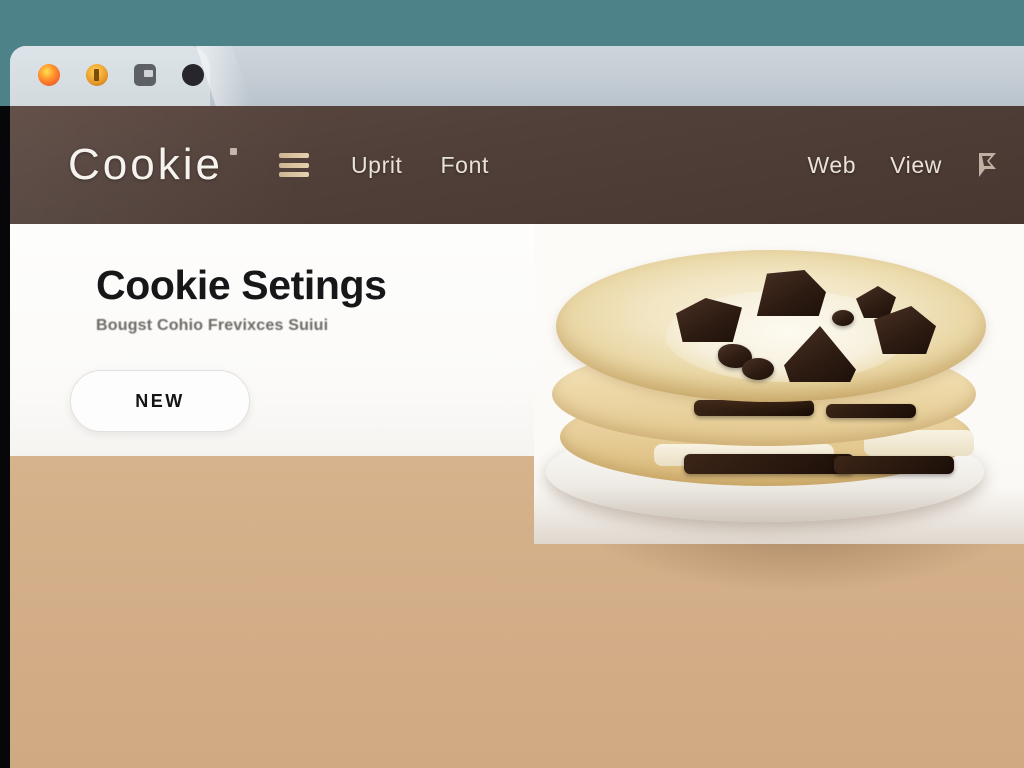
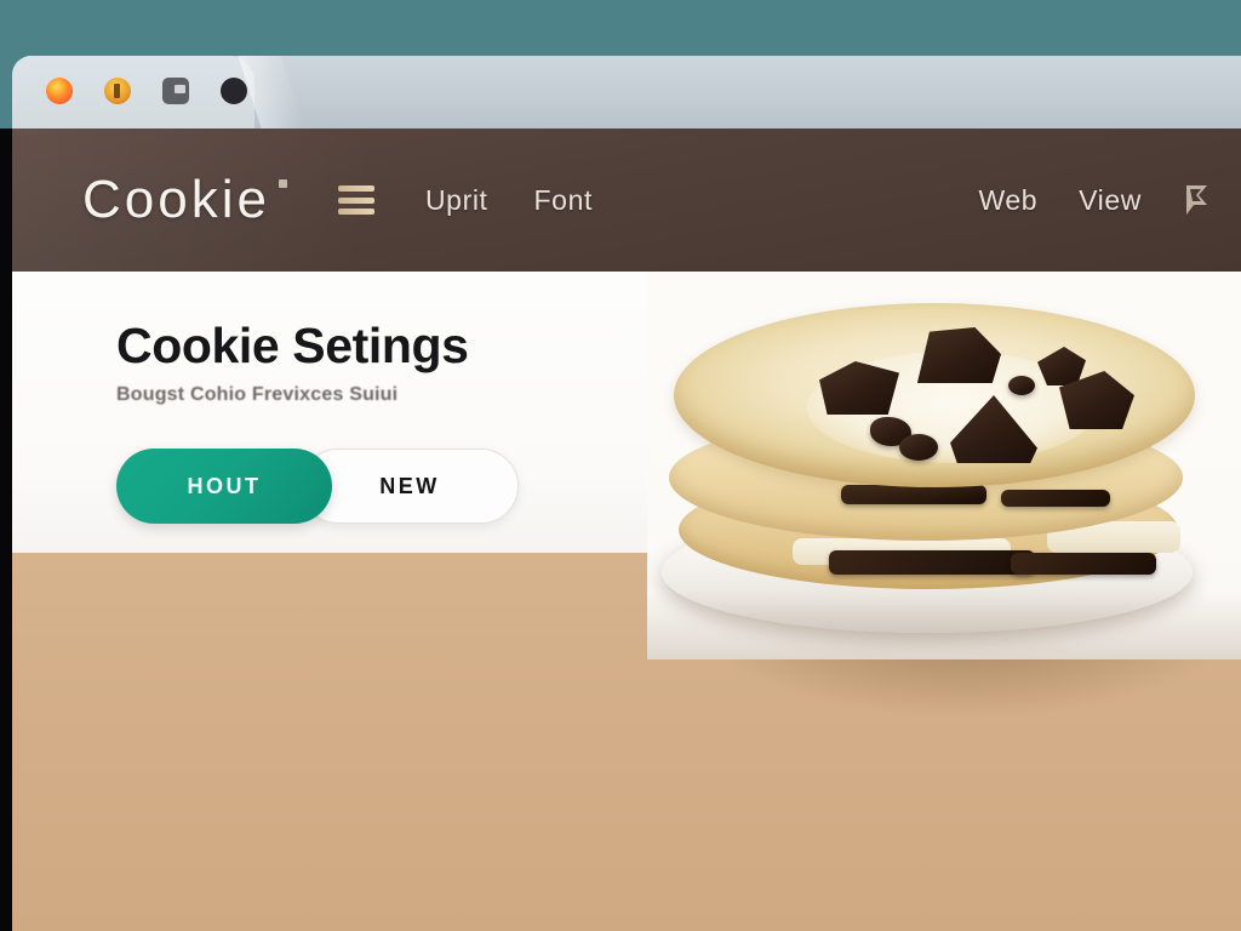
  Cookie
  Cookie Setings
  Bougst Cohio Frevixces Suiui
+ HOUT
  NEW
